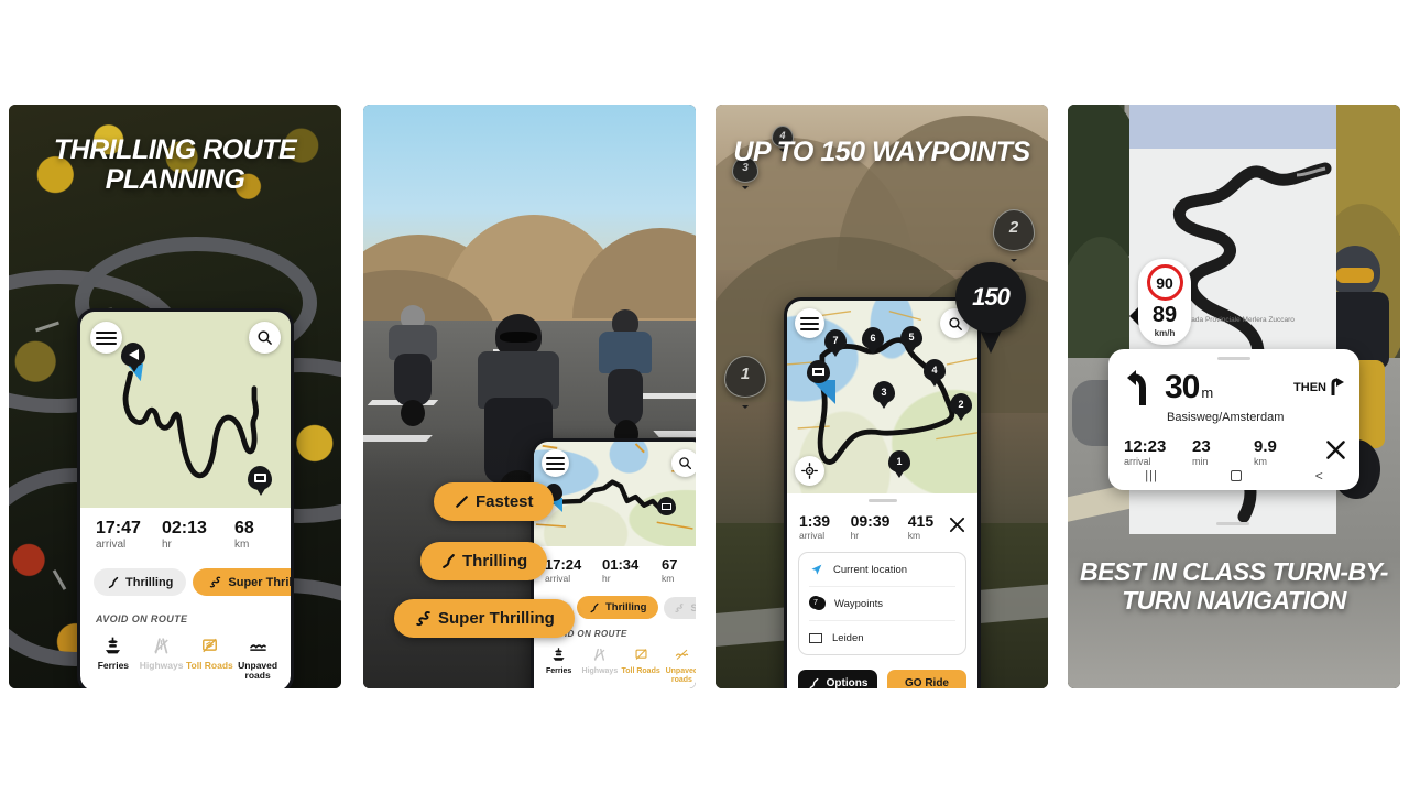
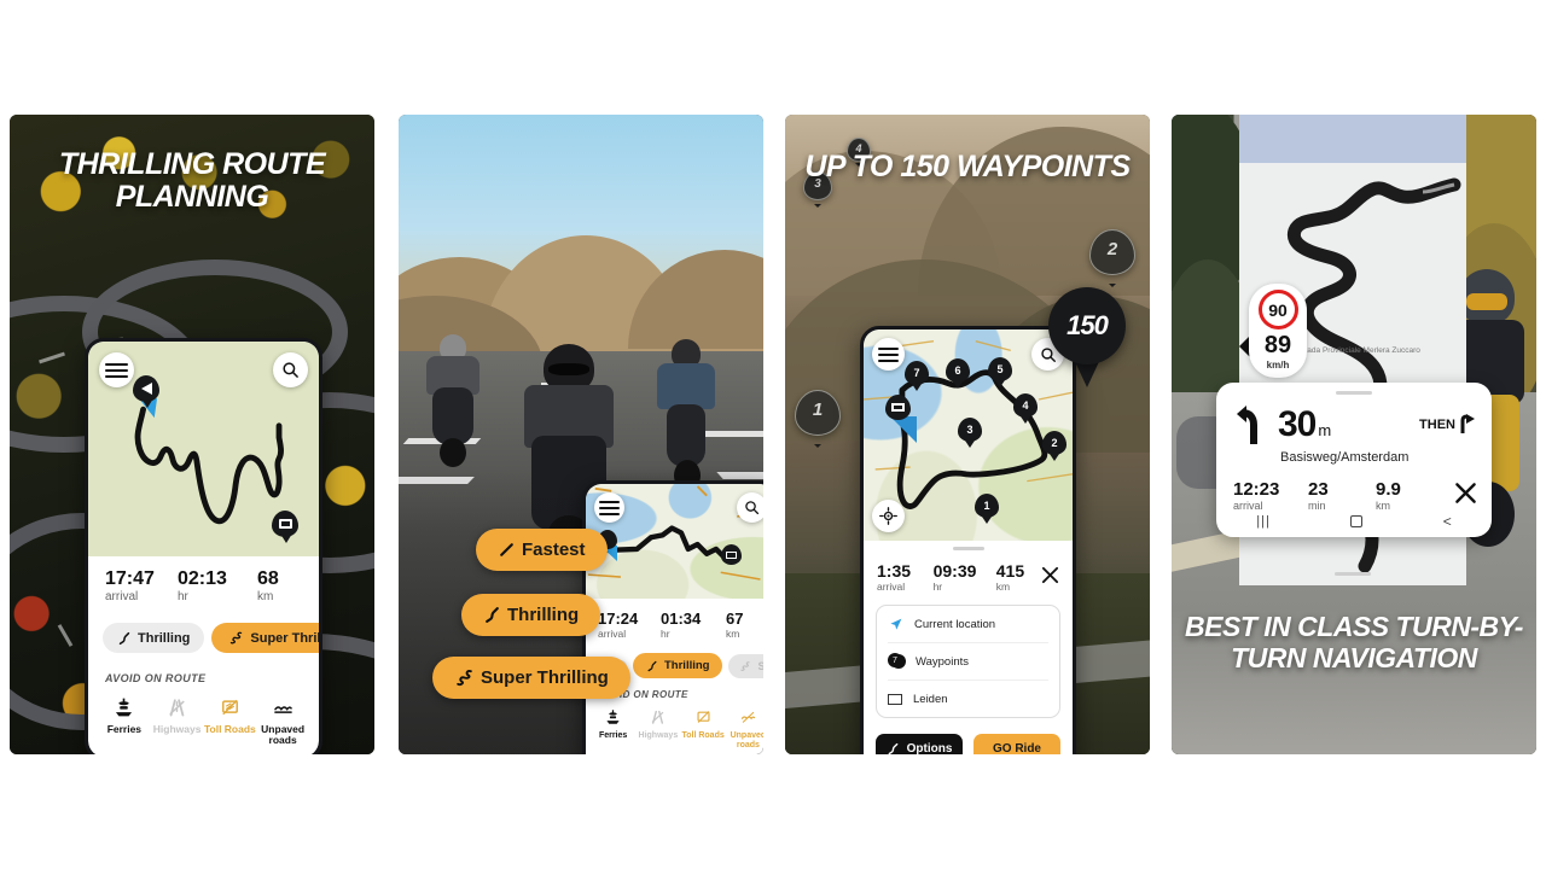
  THRILLING ROUTE PLANNING
  17:47
  arrival
  02:13
  hr
  68
  km
  Thrilling
  Super Thril
  AVOID ON ROUTE
  Ferries
  Highways
  Toll Roads
  Unpaved roads
  17:24
  arrival
  01:34
  hr
  67
  km
  Thrilling
  S
  Fastest
  Thrilling
  Super Thrilling
  UP TO 150 WAYPOINTS
  4
  3
  2
  1
  150
  7
  6
  5
  4
  3
  2
  1
- 1:39
+ 1:35
  arrival
  09:39
  hr
  415
  km
  Current location
  Waypoints
  Leiden
  Options
  GO Ride
  90
  89
  km/h
  30
  m
  THEN
  Basisweg/Amsterdam
  12:23
  arrival
  23
  min
  9.9
  km
  |||
  <
  BEST IN CLASS TURN-BY-TURN NAVIGATION
